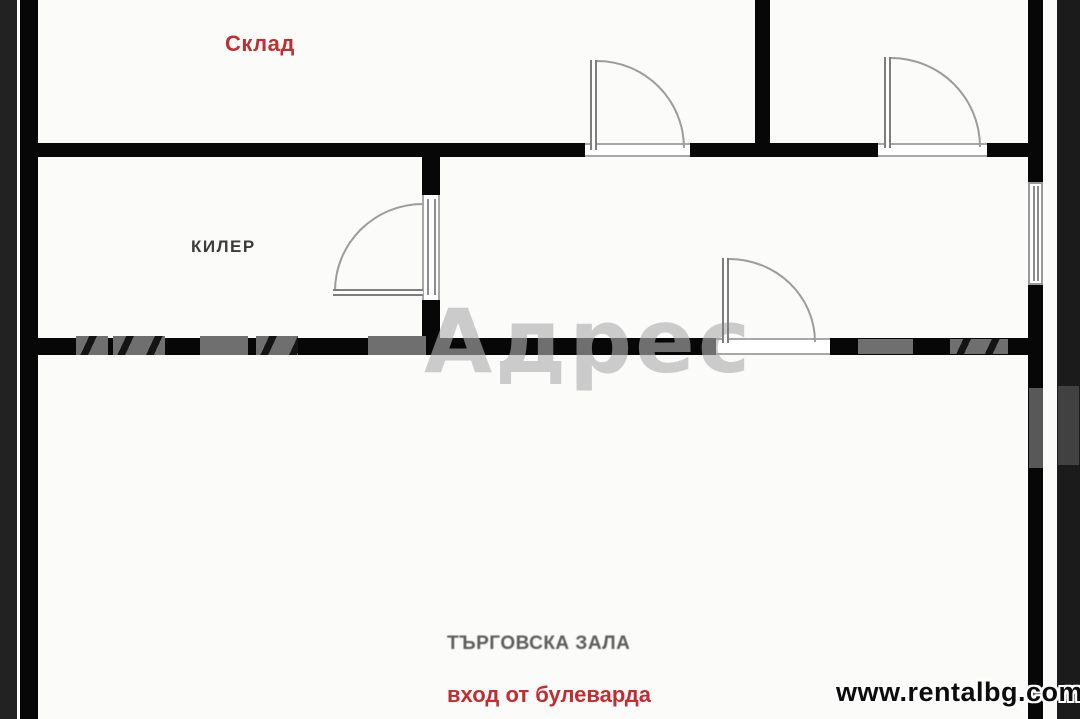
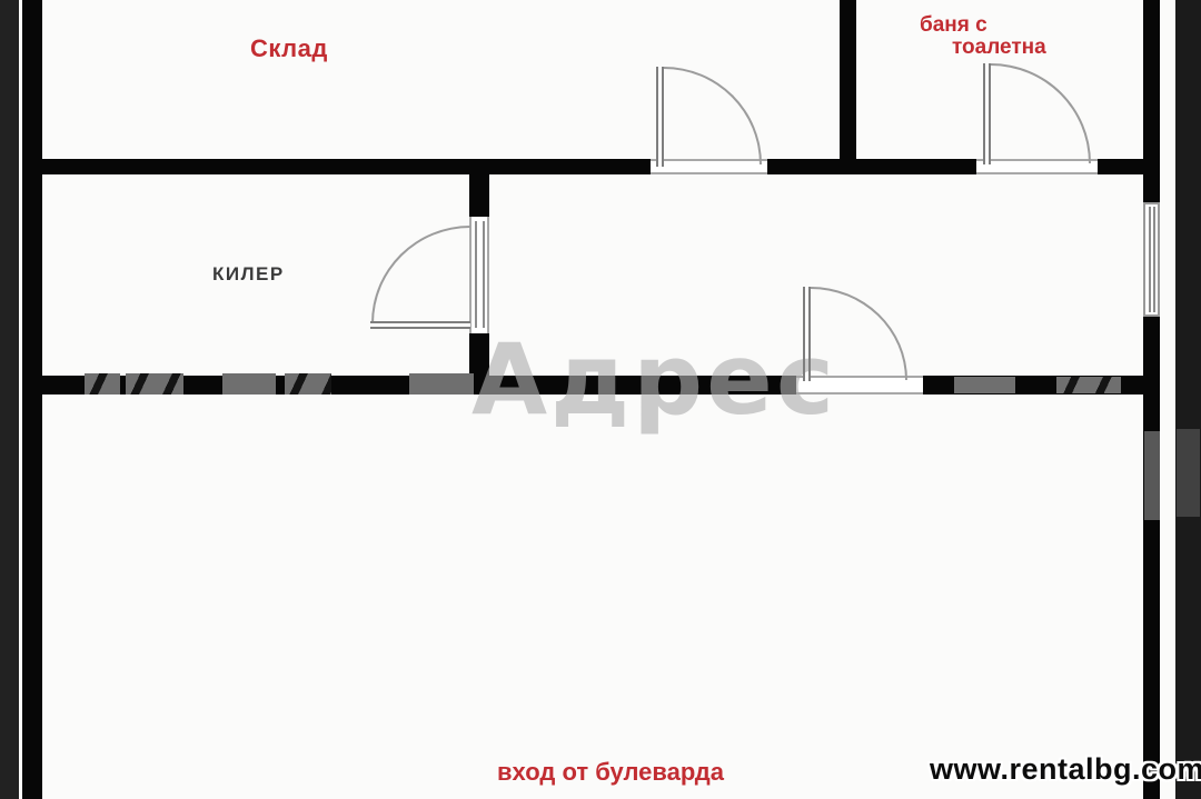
  Адрес
  Склад
+ баня с
+ тоалетна
  КИЛЕР
- ТЪРГОВСКА ЗАЛА
  вход от булеварда
  www.rentalbg.com
